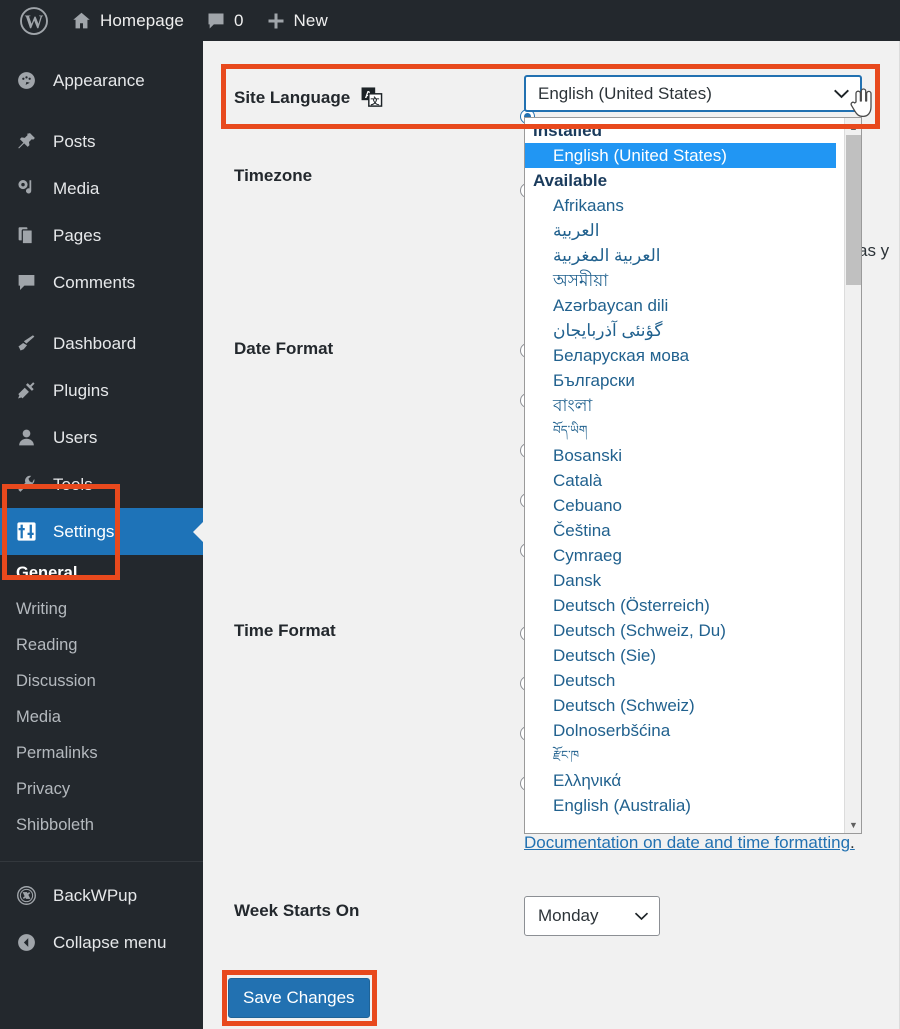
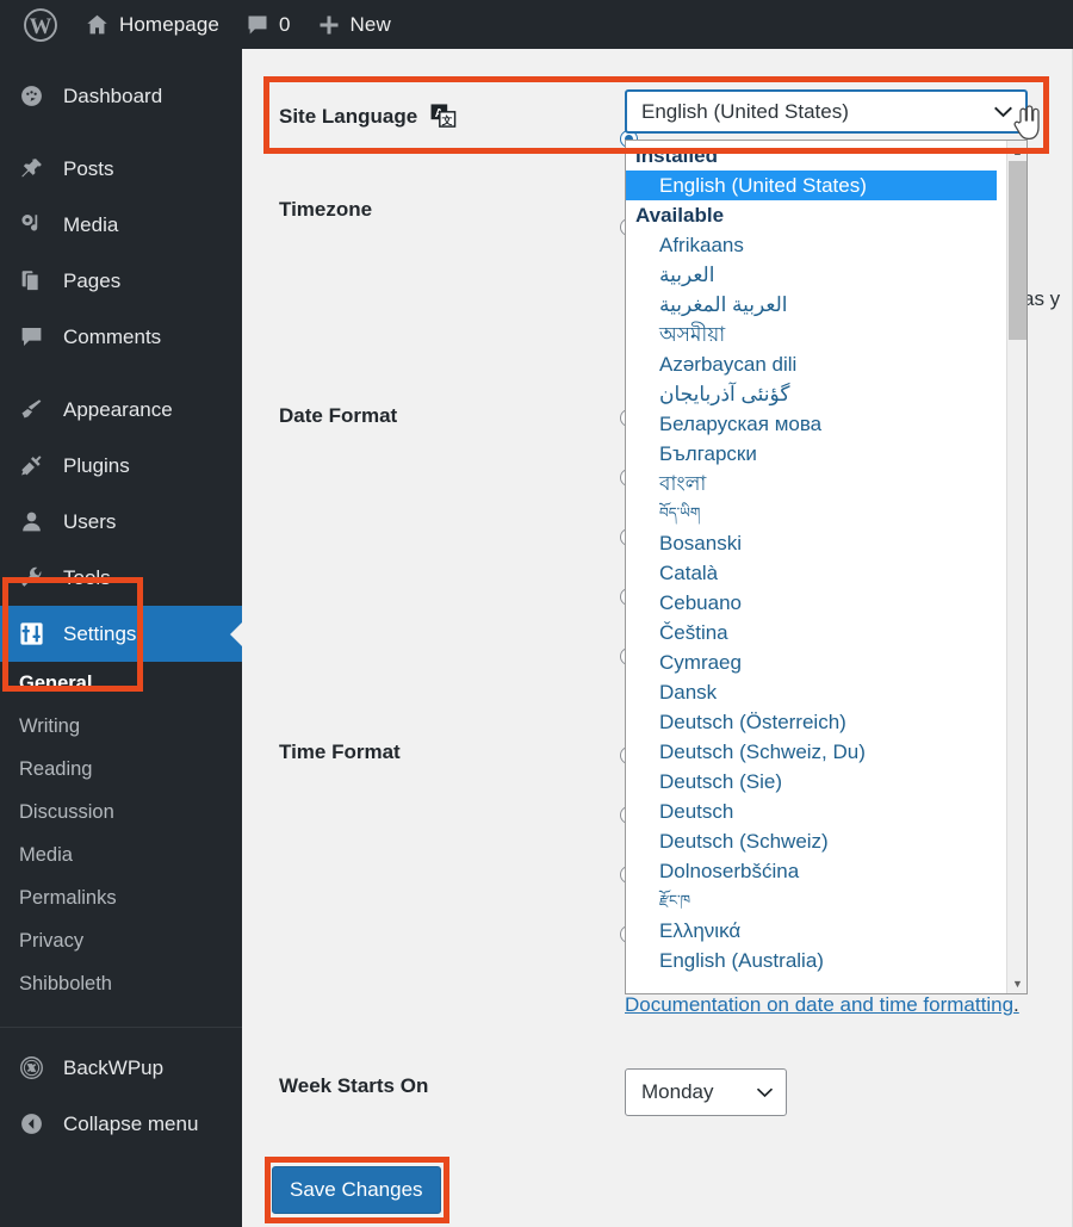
  W
  Homepage
  0
  New
- Appearance
+ Dashboard
  Posts
  Media
  Pages
  Comments
- Dashboard
+ Appearance
  Plugins
  Users
  Tools
  Settings
  General
  Writing
  Reading
  Discussion
  Media
  Permalinks
  Privacy
  Shibboleth
  BackWPup
  Collapse menu
  Site Language
  文
  Timezone
  Date Format
  Time Format
  as y
  Documentation on date and time formatting.
  Week Starts On
  Monday
  Save Changes
  English (United States)
  Installed
  English (United States)
  Available
  Afrikaans
  العربية
  العربية المغربية
  অসমীয়া
  Azərbaycan dili
  گؤنئی آذربایجان
  Беларуская мова
  Български
  বাংলা
  བོད་ཡིག
  Bosanski
  Català
  Cebuano
  Čeština
  Cymraeg
  Dansk
  Deutsch (Österreich)
  Deutsch (Schweiz, Du)
  Deutsch (Sie)
  Deutsch
  Deutsch (Schweiz)
  Dolnoserbšćina
  རྫོང་ཁ
  Ελληνικά
  English (Australia)
  ▲
  ▼
